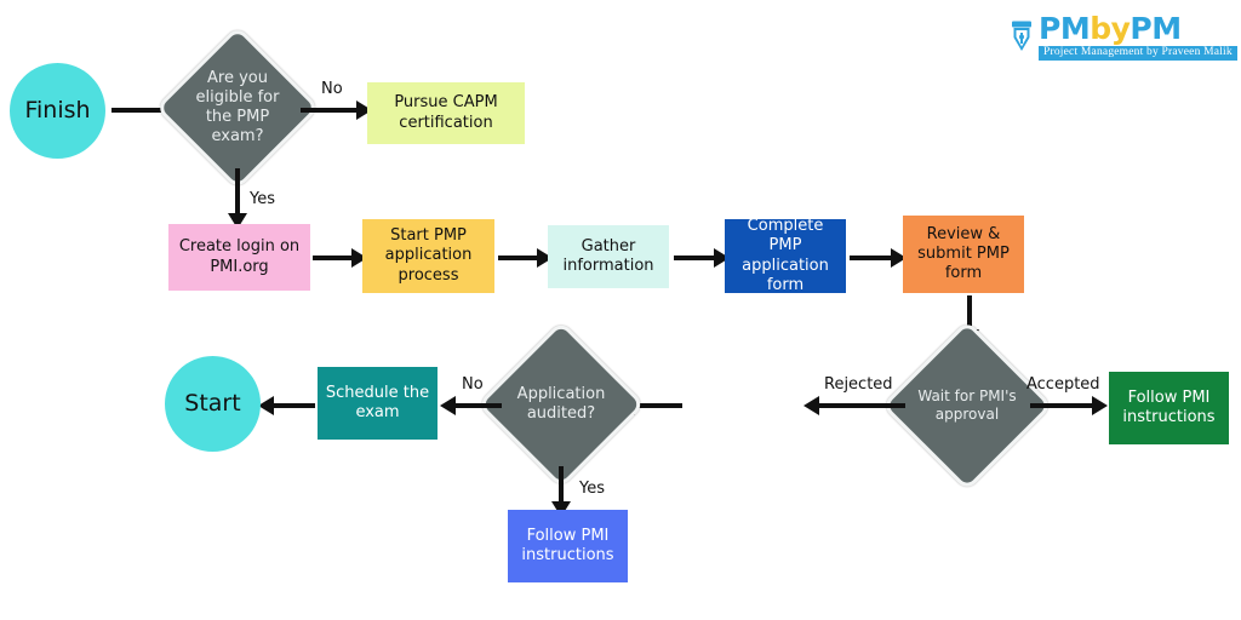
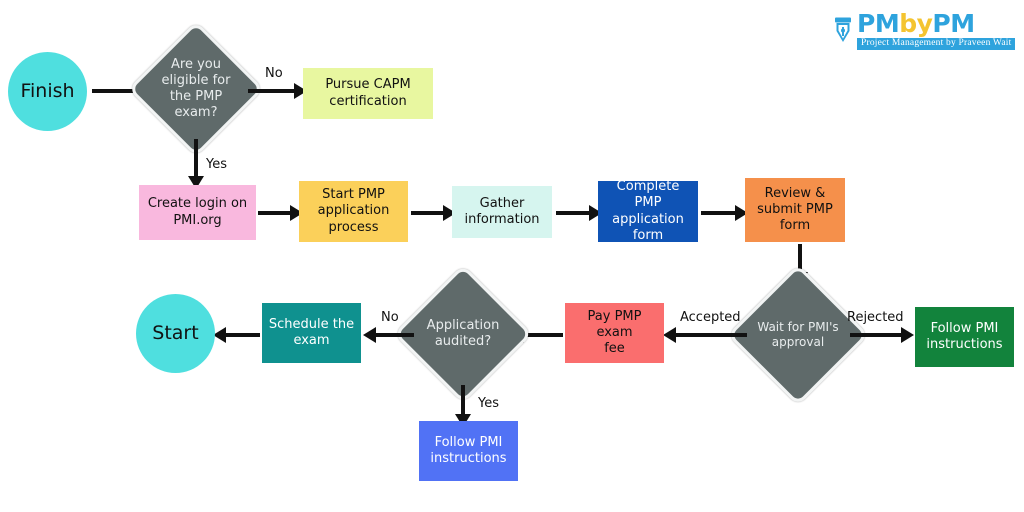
  PMbyPM
- Project Management by Praveen Malik
+ Project Management by Praveen Wait
  Finish
  Are you
  eligible for
  the PMP
  exam?
  No
  Pursue CAPM
  certification
  Yes
  Create login on
  PMI.org
  Start PMP
  application
  process
  Gather
  information
  Complete PMP
  application
  form
  Review &
  submit PMP
  form
  Wait for PMI's
  approval
- Accepted
+ Rejected
  Follow PMI
  instructions
- Rejected
+ Accepted
+ Pay PMP exam
+ fee
  Application
  audited?
  No
  Schedule the
  exam
  Start
  Yes
  Follow PMI
  instructions
